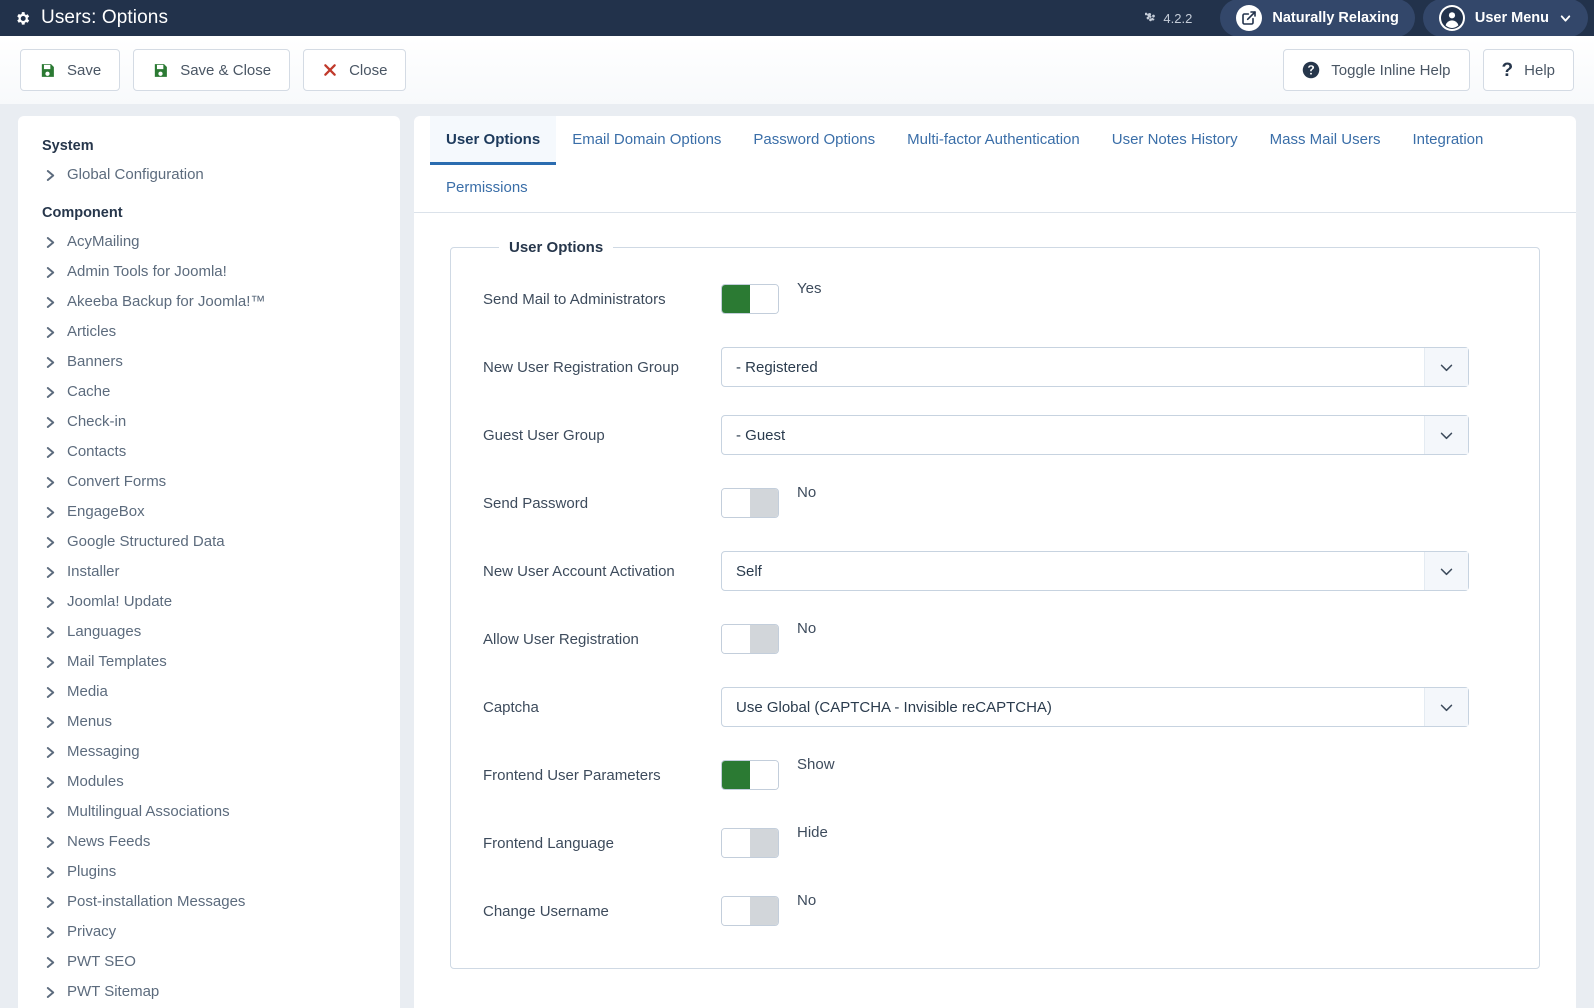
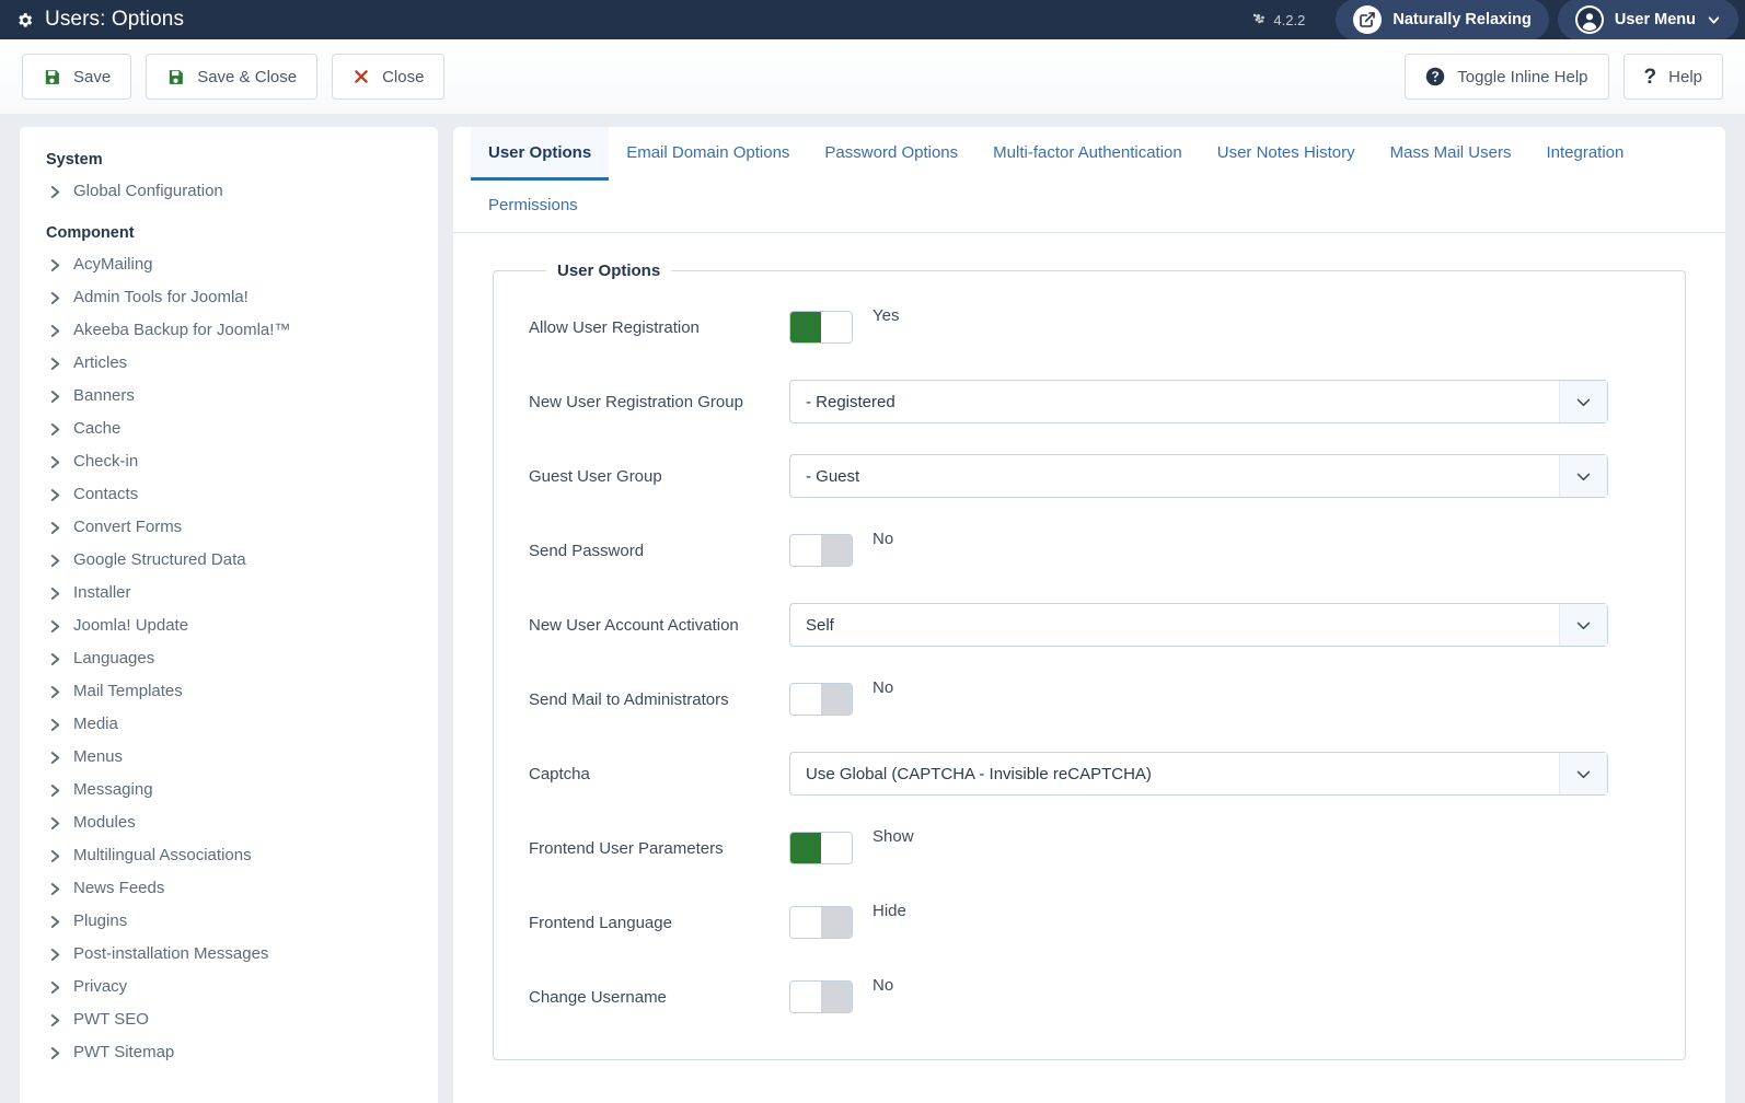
  Users: Options
  4.2.2
  Naturally Relaxing
  User Menu
  Save
  Save & Close
  Close
  Toggle Inline Help
  ?
  Help
  System
  Global Configuration
  Component
  AcyMailing
  Admin Tools for Joomla!
  Akeeba Backup for Joomla!™
  Articles
  Banners
  Cache
  Check-in
  Contacts
  Convert Forms
- EngageBox
  Google Structured Data
  Installer
  Joomla! Update
  Languages
  Mail Templates
  Media
  Menus
  Messaging
  Modules
  Multilingual Associations
  News Feeds
  Plugins
  Post-installation Messages
  Privacy
  PWT SEO
  PWT Sitemap
  User Options
  Email Domain Options
  Password Options
  Multi-factor Authentication
  User Notes History
  Mass Mail Users
  Integration
  Permissions
  User Options
- Send Mail to Administrators
+ Allow User Registration
  Yes
  New User Registration Group
  - Registered
  Guest User Group
  - Guest
  Send Password
  No
  New User Account Activation
  Self
- Allow User Registration
+ Send Mail to Administrators
  No
  Captcha
  Use Global (CAPTCHA - Invisible reCAPTCHA)
  Frontend User Parameters
  Show
  Frontend Language
  Hide
  Change Username
  No
